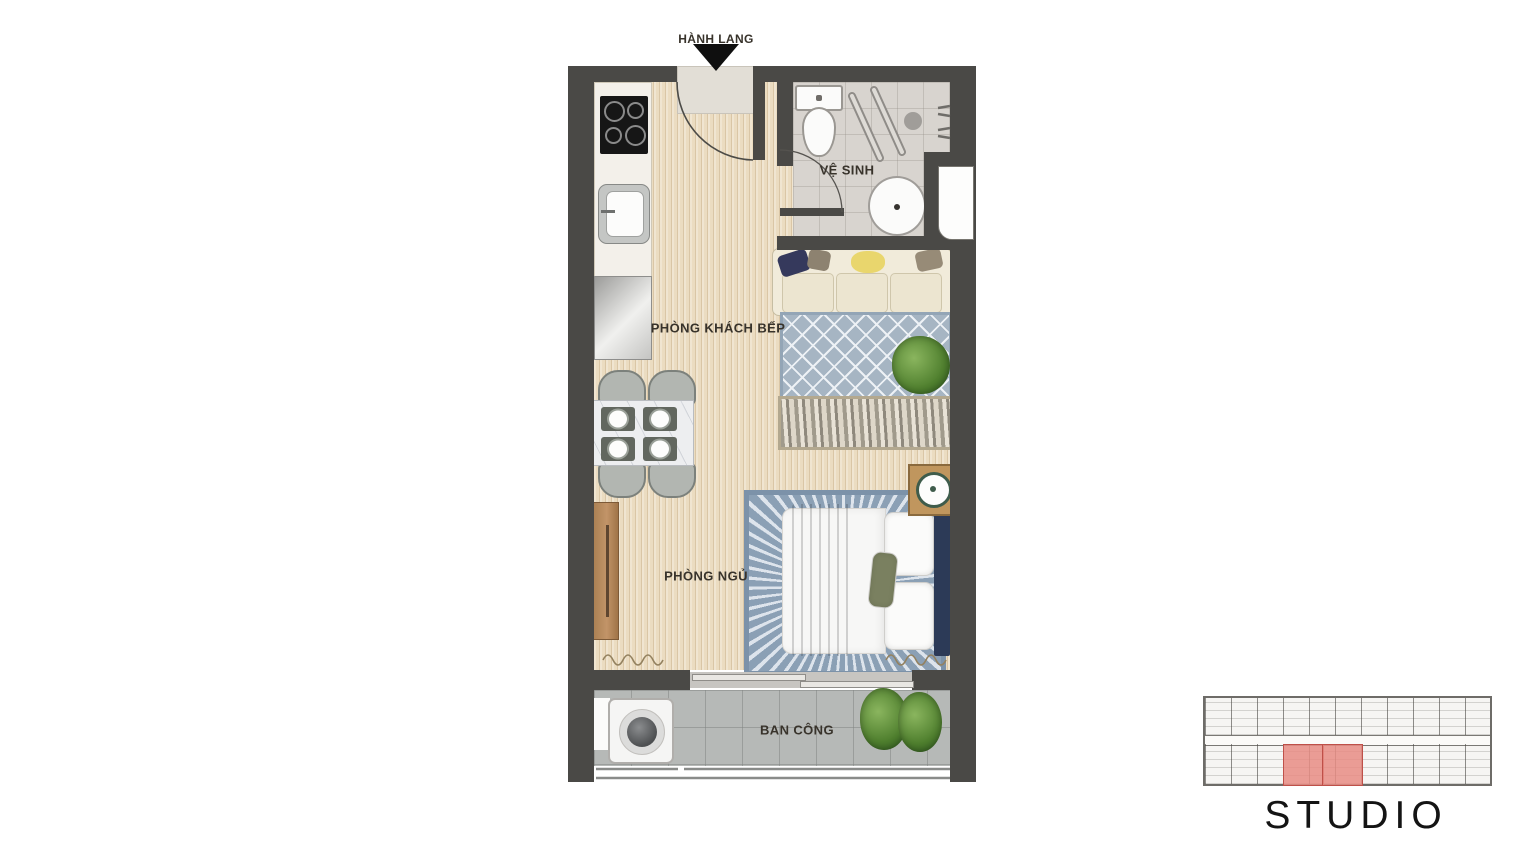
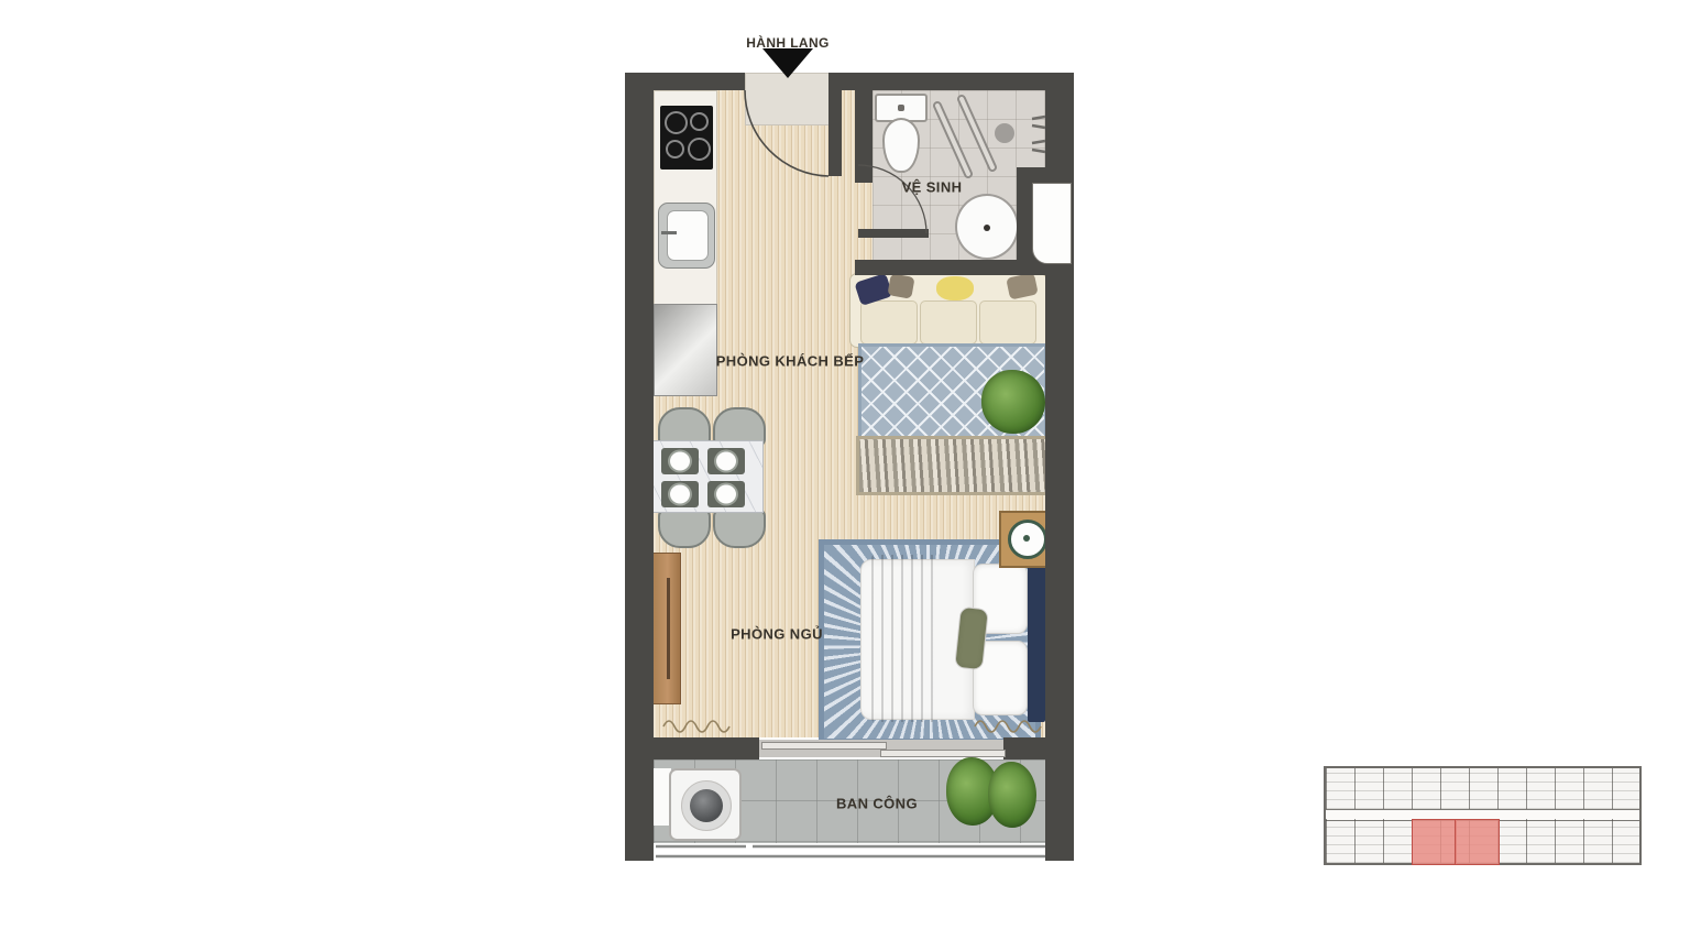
  HÀNH LANG
  VỆ SINH
  PHÒNG KHÁCH BẾP
  PHÒNG NGỦ
  BAN CÔNG
- STUDIO
